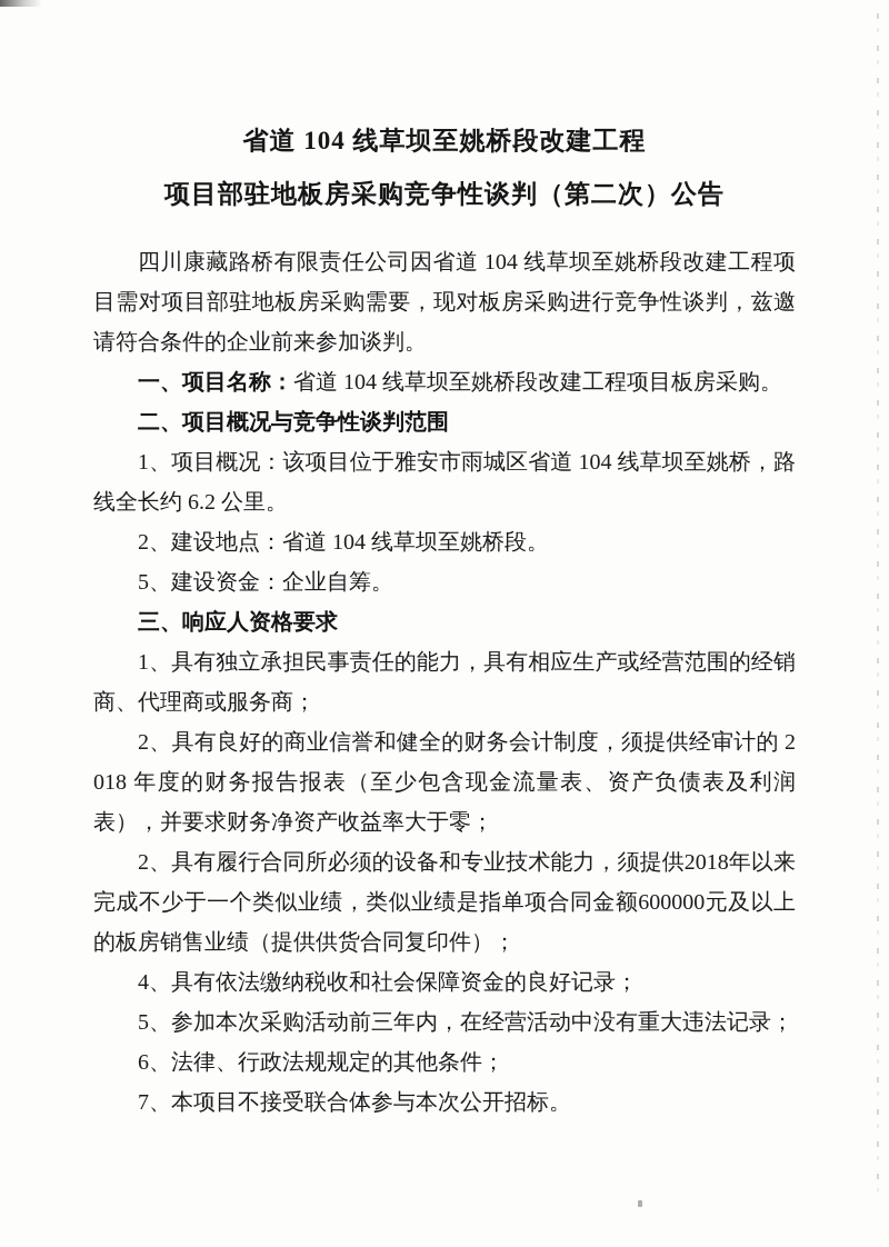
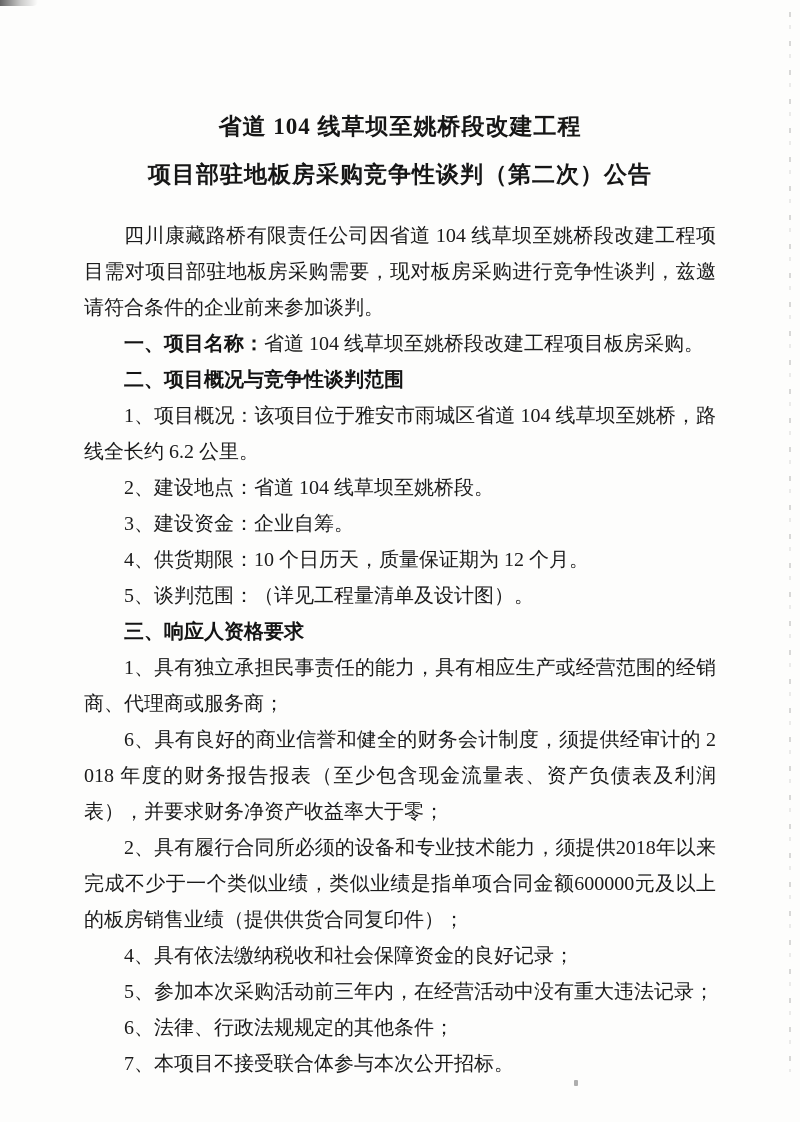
  省道 104 线草坝至姚桥段改建工程
  项目部驻地板房采购竞争性谈判（第二次）公告
  四川康藏路桥有限责任公司因省道 104 线草坝至姚桥段改建工程项目需对项目部驻地板房采购需要，现对板房采购进行竞争性谈判，兹邀请符合条件的企业前来参加谈判。
  一、项目名称：省道 104 线草坝至姚桥段改建工程项目板房采购。
  二、项目概况与竞争性谈判范围
  1、项目概况：该项目位于雅安市雨城区省道 104 线草坝至姚桥，路线全长约 6.2 公里。
  2、建设地点：省道 104 线草坝至姚桥段。
- 5、建设资金：企业自筹。
+ 3、建设资金：企业自筹。
+ 4、供货期限：10 个日历天，质量保证期为 12 个月。
+ 5、谈判范围：（详见工程量清单及设计图）。
  三、响应人资格要求
  1、具有独立承担民事责任的能力，具有相应生产或经营范围的经销商、代理商或服务商；
- 2、具有良好的商业信誉和健全的财务会计制度，须提供经审计的 2018 年度的财务报告报表（至少包含现金流量表、资产负债表及利润表），并要求财务净资产收益率大于零；
+ 6、具有良好的商业信誉和健全的财务会计制度，须提供经审计的 2018 年度的财务报告报表（至少包含现金流量表、资产负债表及利润表），并要求财务净资产收益率大于零；
  2、具有履行合同所必须的设备和专业技术能力，须提供2018年以来完成不少于一个类似业绩，类似业绩是指单项合同金额600000元及以上的板房销售业绩（提供供货合同复印件）；
  4、具有依法缴纳税收和社会保障资金的良好记录；
  5、参加本次采购活动前三年内，在经营活动中没有重大违法记录；
  6、法律、行政法规规定的其他条件；
  7、本项目不接受联合体参与本次公开招标。
